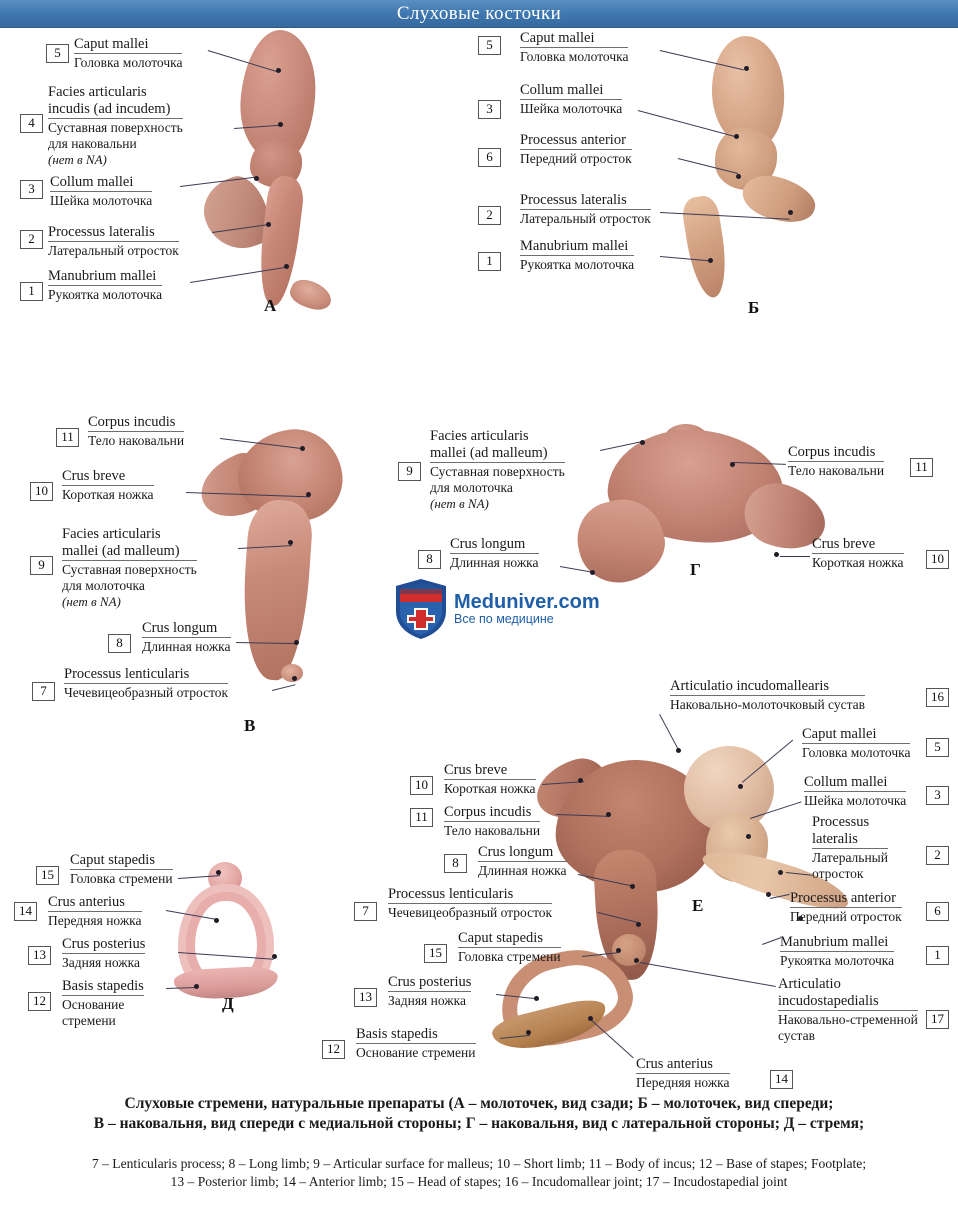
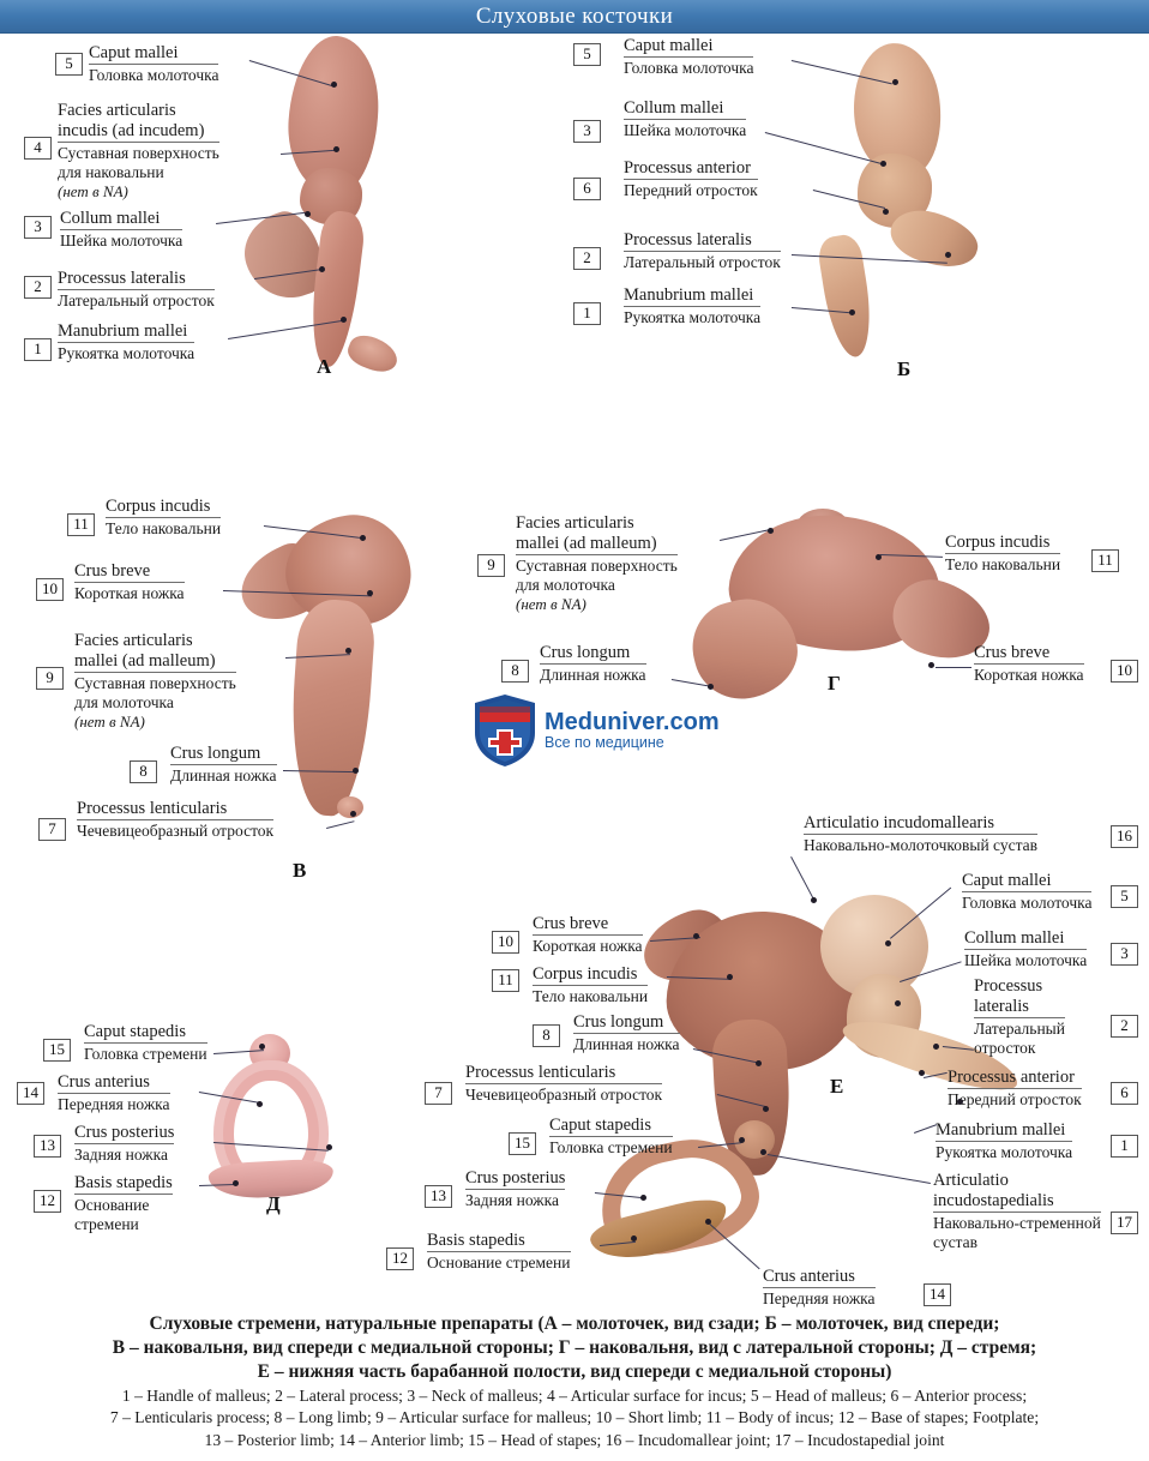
  Слуховые косточки
  А
  5
  Caput mallei
  Головка молоточка
  4
  Facies articularis
  incudis (ad incudem)
  Суставная поверхность
  для наковальни
  (нет в NA)
  3
  Collum mallei
  Шейка молоточка
  2
  Processus lateralis
  Латеральный отросток
  1
  Manubrium mallei
  Рукоятка молоточка
  Б
  5
  Caput mallei
  Головка молоточка
  3
  Collum mallei
  Шейка молоточка
  6
  Processus anterior
  Передний отросток
  2
  Processus lateralis
  Латеральный отросток
  1
  Manubrium mallei
  Рукоятка молоточка
  В
  11
  Corpus incudis
  Тело наковальни
  10
  Crus breve
  Короткая ножка
  9
  Facies articularis
  mallei (ad malleum)
  Суставная поверхность
  для молоточка
  (нет в NA)
  8
  Crus longum
  Длинная ножка
  7
  Processus lenticularis
  Чечевицеобразный отросток
  Г
  9
  Facies articularis
  mallei (ad malleum)
  Суставная поверхность
  для молоточка
  (нет в NA)
  11
  Corpus incudis
  Тело наковальни
  8
  Crus longum
  Длинная ножка
  10
  Crus breve
  Короткая ножка
  Meduniver.com
  Все по медицине
  Д
  15
  Caput stapedis
  Головка стремени
  14
  Crus anterius
  Передняя ножка
  13
  Crus posterius
  Задняя ножка
  12
  Basis stapedis
  Основание
  стремени
  Е
  16
  Articulatio incudomallearis
  Наковально-молоточковый сустав
  5
  Caput mallei
  Головка молоточка
  3
  Collum mallei
  Шейка молоточка
  2
  Processus
  lateralis
  Латеральный
  отросток
  6
  Processus anterior
  Передний отросток
  1
  Manubrium mallei
  Рукоятка молоточка
  17
  Articulatio
  incudostapedialis
  Наковально-стременной
  сустав
  10
  Crus breve
  Короткая ножка
  11
  Corpus incudis
  Тело наковальни
  8
  Crus longum
  Длинная ножка
  7
  Processus lenticularis
  Чечевицеобразный отросток
  15
  Caput stapedis
  Головка стремени
  13
  Crus posterius
  Задняя ножка
  12
  Basis stapedis
  Основание стремени
  14
  Crus anterius
  Передняя ножка
  Слуховые стремени, натуральные препараты (А – молоточек, вид сзади; Б – молоточек, вид спереди;
  В – наковальня, вид спереди с медиальной стороны; Г – наковальня, вид с латеральной стороны; Д – стремя;
+ Е – нижняя часть барабанной полости, вид спереди с медиальной стороны)
+ 1 – Handle of malleus; 2 – Lateral process; 3 – Neck of malleus; 4 – Articular surface for incus; 5 – Head of malleus; 6 – Anterior process;
  7 – Lenticularis process; 8 – Long limb; 9 – Articular surface for malleus; 10 – Short limb; 11 – Body of incus; 12 – Base of stapes; Footplate;
  13 – Posterior limb; 14 – Anterior limb; 15 – Head of stapes; 16 – Incudomallear joint; 17 – Incudostapedial joint
